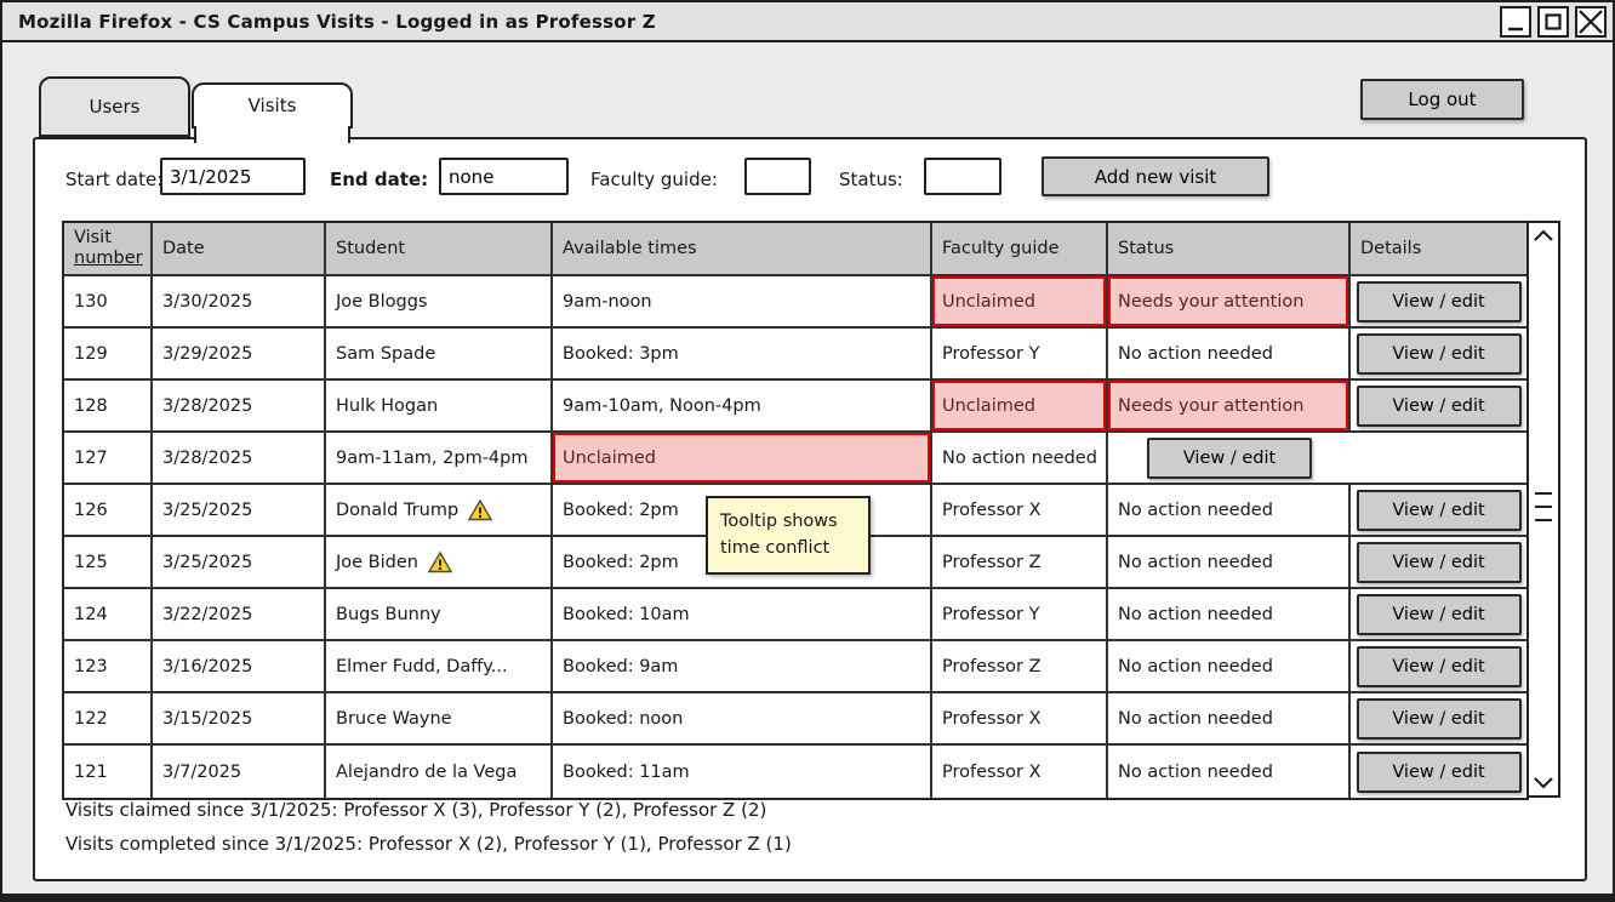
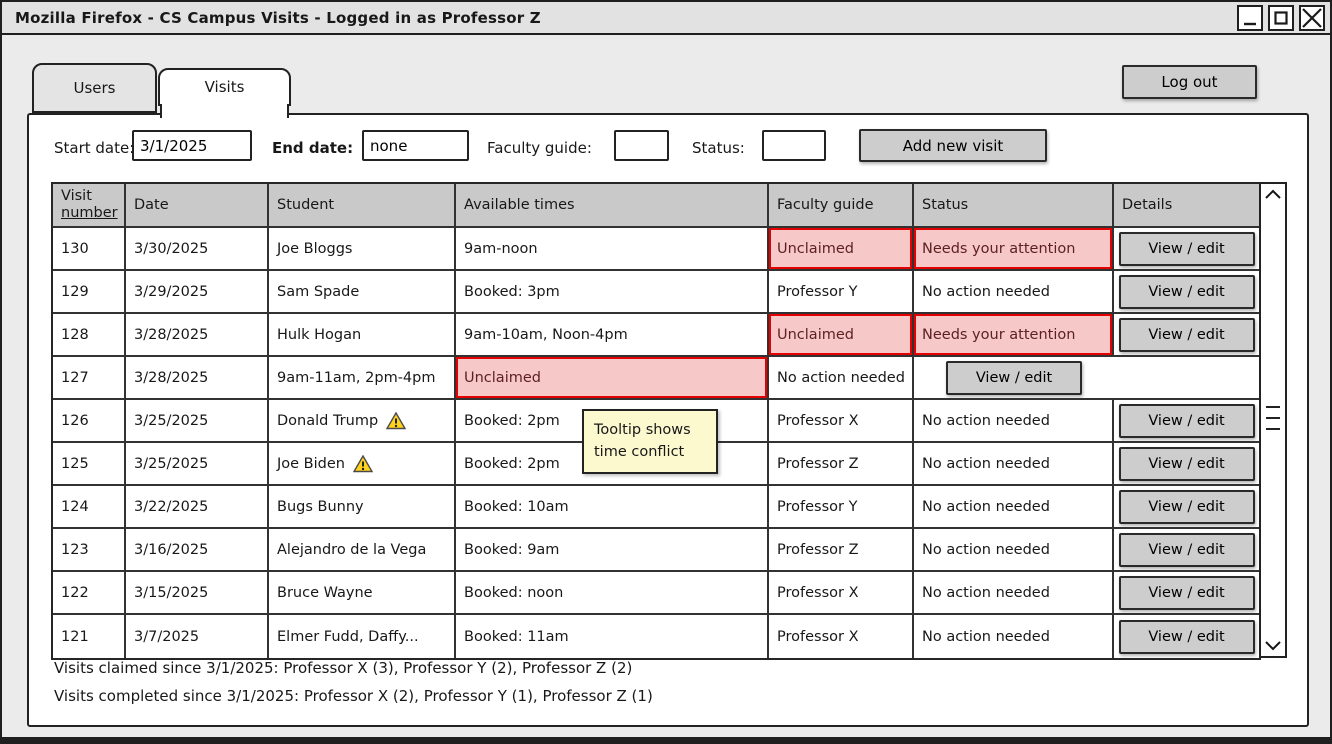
  Mozilla Firefox - CS Campus Visits - Logged in as Professor Z
  Users
  Visits
  Log out
  Start date
  3/1/2025
  End date:
  none
  Faculty guide:
  Status:
  Add new visit
  Visit
  number
  Date
  Student
  Available times
  Faculty guide
  Status
  Details
  130
  3/30/2025
  Joe Bloggs
  9am-noon
  Unclaimed
  Needs your attention
  View / edit
  129
  3/29/2025
  Sam Spade
  Booked: 3pm
  Professor Y
  No action needed
  View / edit
  128
  3/28/2025
  Hulk Hogan
  9am-10am, Noon-4pm
  Unclaimed
  Needs your attention
  View / edit
  127
  3/28/2025
  9am-11am, 2pm-4pm
  Unclaimed
  No action needed
  View / edit
  126
  3/25/2025
  Donald Trump
  Booked: 2pm
  Professor X
  No action needed
  View / edit
  125
  3/25/2025
  Joe Biden
  Booked: 2pm
  Professor Z
  No action needed
  View / edit
  124
  3/22/2025
  Bugs Bunny
  Booked: 10am
  Professor Y
  No action needed
  View / edit
  123
  3/16/2025
- Elmer Fudd, Daffy...
+ Alejandro de la Vega
  Booked: 9am
  Professor Z
  No action needed
  View / edit
  122
  3/15/2025
  Bruce Wayne
  Booked: noon
  Professor X
  No action needed
  View / edit
  121
  3/7/2025
- Alejandro de la Vega
+ Elmer Fudd, Daffy...
  Booked: 11am
  Professor X
  No action needed
  View / edit
  Tooltip shows time conflict
  Visits claimed since 3/1/2025: Professor X (3), Professor Y (2), Professor Z (2)
  Visits completed since 3/1/2025: Professor X (2), Professor Y (1), Professor Z (1)
